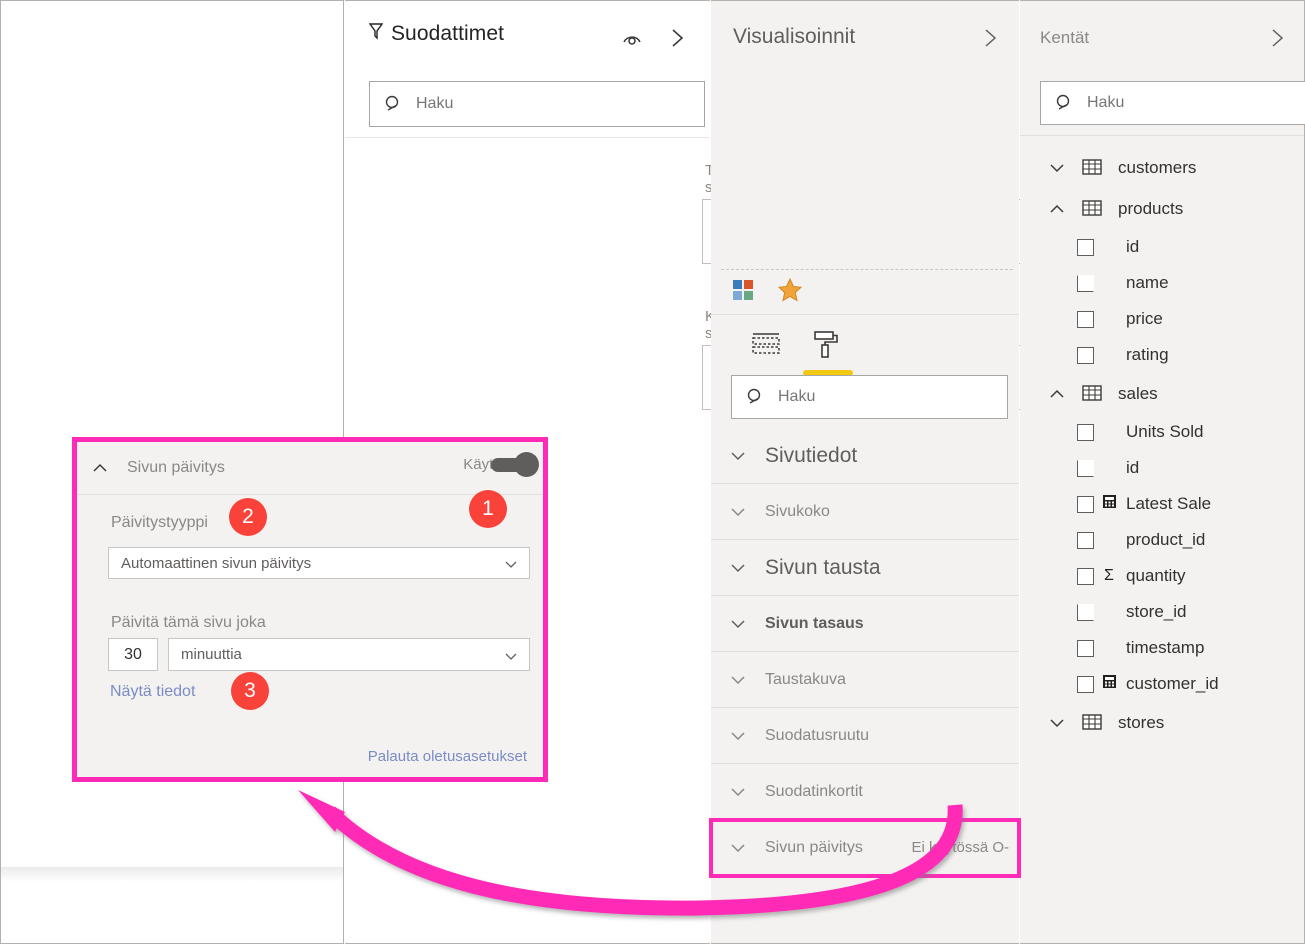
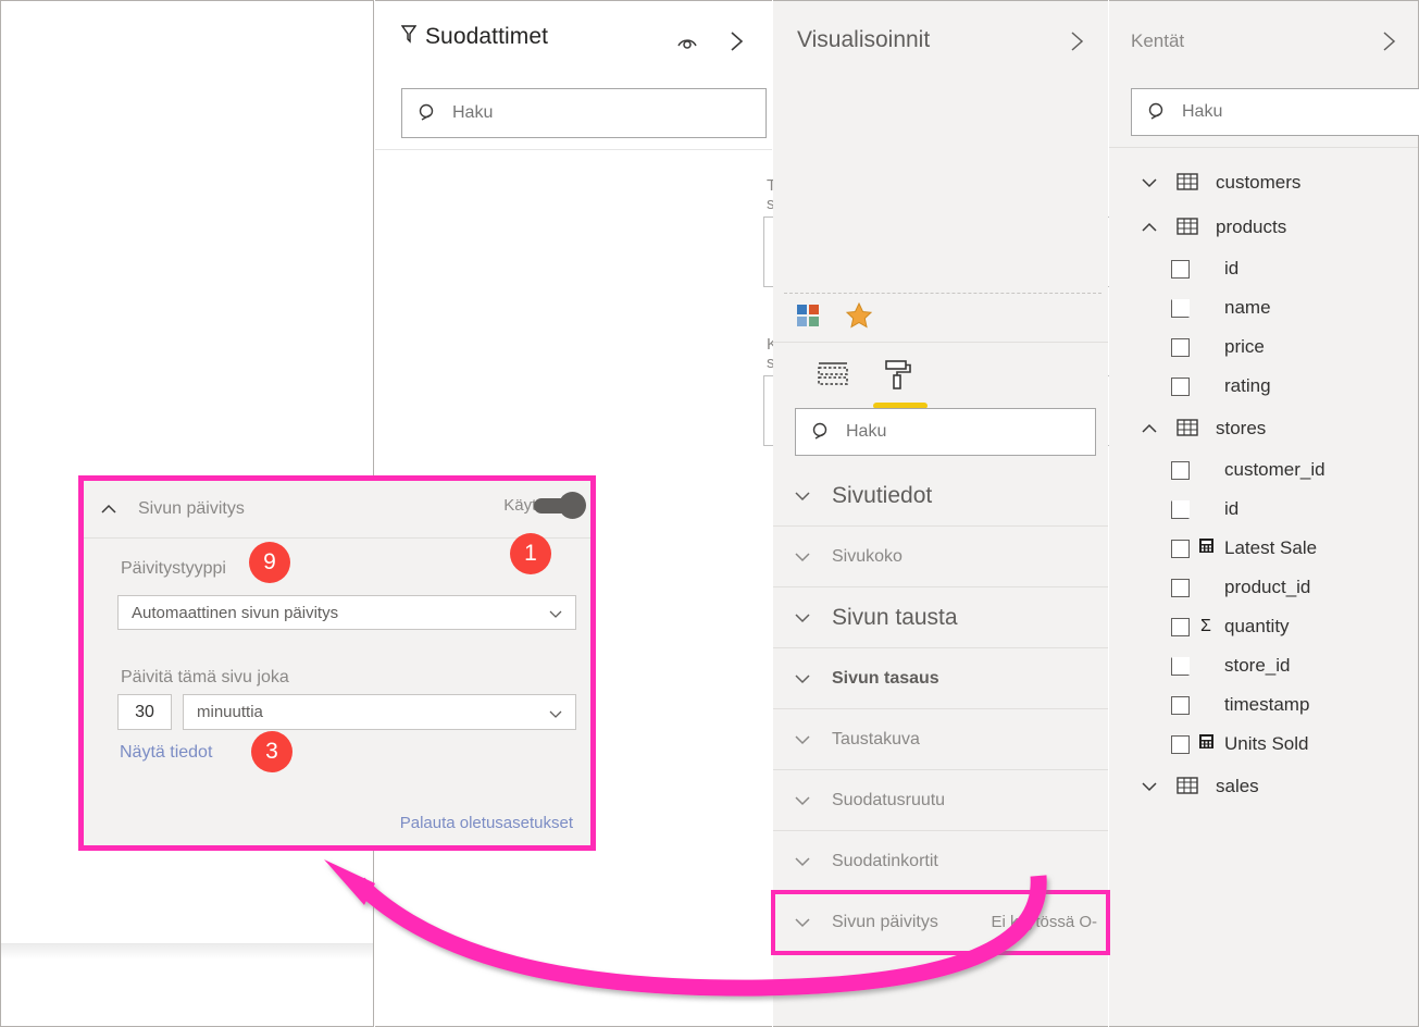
  Suodattimet
  Haku
  Visualisoinnit
  Haku
  Sivutiedot
  Sivukoko
  Sivun tausta
  Sivun tasaus
  Taustakuva
  Suodatusruutu
  Suodatinkortit
  Sivun päivitys
  Ei ktössä O-
  Kentät
  Haku
  customers
  products
  id
  name
  price
  rating
- sales
+ stores
- Units Sold
+ customer_id
  id
  Latest Sale
  product_id
  Σ
  quantity
  store_id
  timestamp
- customer_id
+ Units Sold
- stores
+ sales
  Sivun päivitys
  Päivitystyyppi
  Automaattinen sivun päivitys
  Päivitä tämä sivu joka
  30
  minuuttia
  Näytä tiedot
  Palauta oletusasetukset
  1
- 2
+ 9
  3
